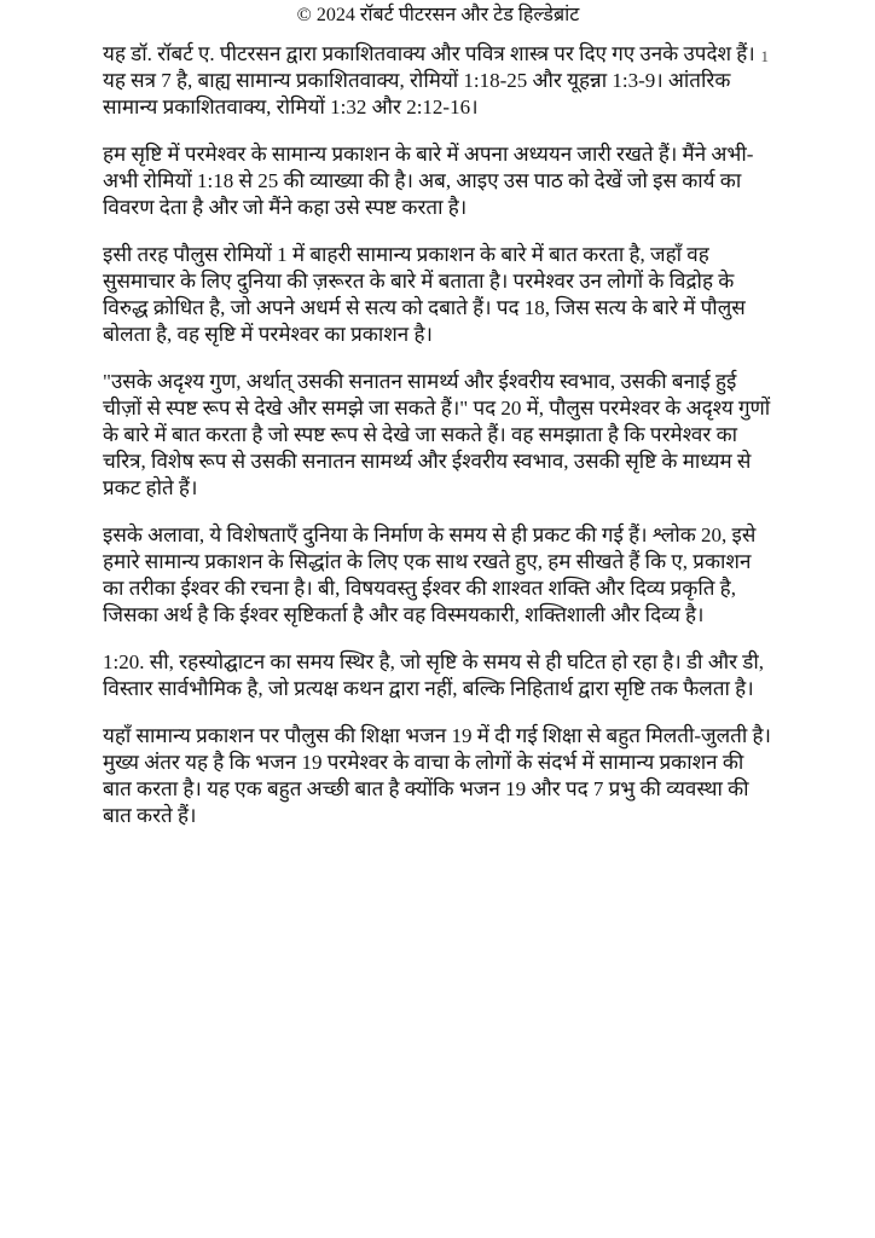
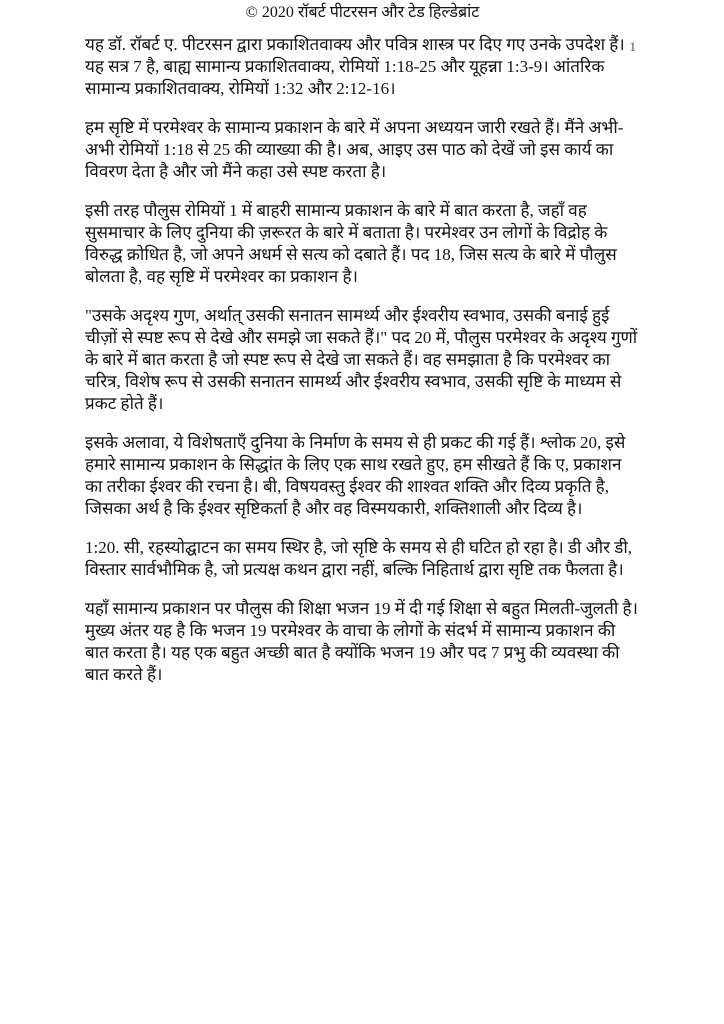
  1
- © 2024 रॉबर्ट पीटरसन और टेड हिल्डेब्रांट
+ © 2020 रॉबर्ट पीटरसन और टेड हिल्डेब्रांट
  यह डॉ. रॉबर्ट ए. पीटरसन द्वारा प्रकाशितवाक्य और पवित्र शास्त्र पर दिए गए उनके उपदेश हैं। यह सत्र 7 है, बाह्य सामान्य प्रकाशितवाक्य, रोमियों 1:18-25 और यूहन्ना 1:3-9। आंतरिक सामान्य प्रकाशितवाक्य, रोमियों 1:32 और 2:12-16।
  हम सृष्टि में परमेश्वर के सामान्य प्रकाशन के बारे में अपना अध्ययन जारी रखते हैं। मैंने अभी-अभी रोमियों 1:18 से 25 की व्याख्या की है। अब, आइए उस पाठ को देखें जो इस कार्य का विवरण देता है और जो मैंने कहा उसे स्पष्ट करता है।
  इसी तरह पौलुस रोमियों 1 में बाहरी सामान्य प्रकाशन के बारे में बात करता है, जहाँ वह सुसमाचार के लिए दुनिया की ज़रूरत के बारे में बताता है। परमेश्वर उन लोगों के विद्रोह के विरुद्ध क्रोधित है, जो अपने अधर्म से सत्य को दबाते हैं। पद 18, जिस सत्य के बारे में पौलुस बोलता है, वह सृष्टि में परमेश्वर का प्रकाशन है।
  "उसके अदृश्य गुण, अर्थात् उसकी सनातन सामर्थ्य और ईश्वरीय स्वभाव, उसकी बनाई हुई चीज़ों से स्पष्ट रूप से देखे और समझे जा सकते हैं।" पद 20 में, पौलुस परमेश्वर के अदृश्य गुणों के बारे में बात करता है जो स्पष्ट रूप से देखे जा सकते हैं। वह समझाता है कि परमेश्वर का चरित्र, विशेष रूप से उसकी सनातन सामर्थ्य और ईश्वरीय स्वभाव, उसकी सृष्टि के माध्यम से प्रकट होते हैं।
  इसके अलावा, ये विशेषताएँ दुनिया के निर्माण के समय से ही प्रकट की गई हैं। श्लोक 20, इसे हमारे सामान्य प्रकाशन के सिद्धांत के लिए एक साथ रखते हुए, हम सीखते हैं कि ए, प्रकाशन का तरीका ईश्वर की रचना है। बी, विषयवस्तु ईश्वर की शाश्वत शक्ति और दिव्य प्रकृति है, जिसका अर्थ है कि ईश्वर सृष्टिकर्ता है और वह विस्मयकारी, शक्तिशाली और दिव्य है।
  1:20. सी, रहस्योद्घाटन का समय स्थिर है, जो सृष्टि के समय से ही घटित हो रहा है। डी और डी, विस्तार सार्वभौमिक है, जो प्रत्यक्ष कथन द्वारा नहीं, बल्कि निहितार्थ द्वारा सृष्टि तक फैलता है।
  यहाँ सामान्य प्रकाशन पर पौलुस की शिक्षा भजन 19 में दी गई शिक्षा से बहुत मिलती-जुलती है। मुख्य अंतर यह है कि भजन 19 परमेश्वर के वाचा के लोगों के संदर्भ में सामान्य प्रकाशन की बात करता है। यह एक बहुत अच्छी बात है क्योंकि भजन 19 और पद 7 प्रभु की व्यवस्था की बात करते हैं।
